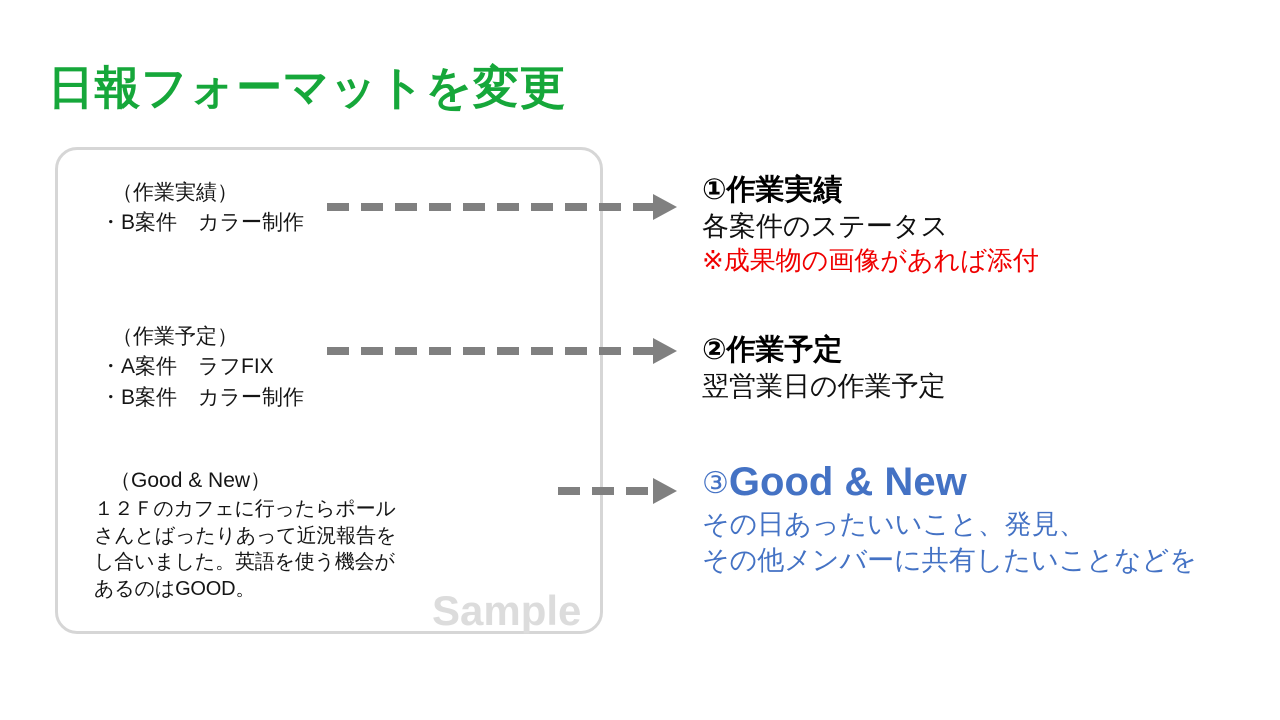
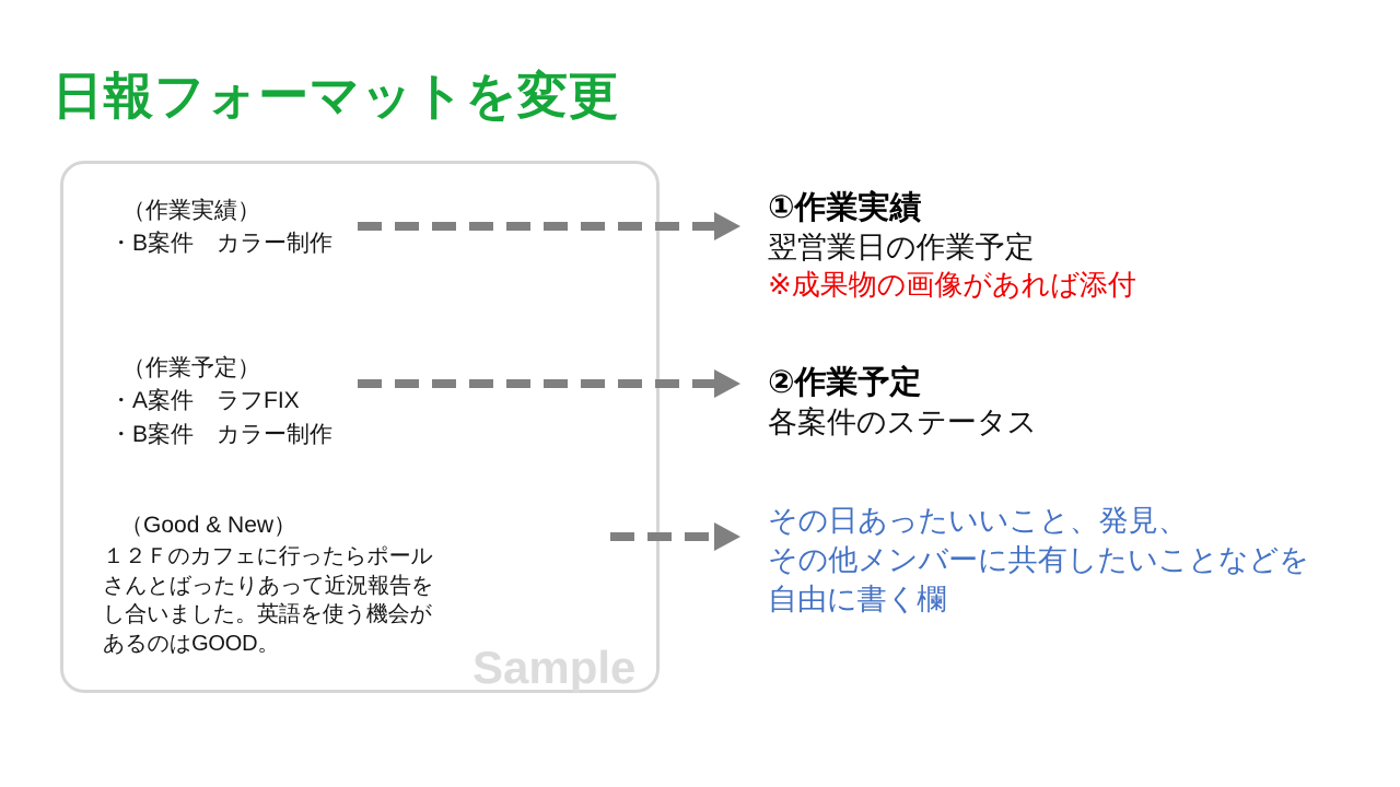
  日報フォーマットを変更
  （作業実績）
  ・B案件 カラー制作
  （作業予定）
  ・A案件 ラフFIX
  ・B案件 カラー制作
  （Good & New）
  １２Ｆのカフェに行ったらポールさんとばったりあって近況報告をし合いました。英語を使う機会があるのはGOOD。
  Sample
  ①作業実績
- 各案件のステータス
+ 翌営業日の作業予定
  ※成果物の画像があれば添付
  ②作業予定
- 翌営業日の作業予定
+ 各案件のステータス
- ③Good & New
  その日あったいいこと、発見、
  その他メンバーに共有したいことなどを
+ 自由に書く欄
